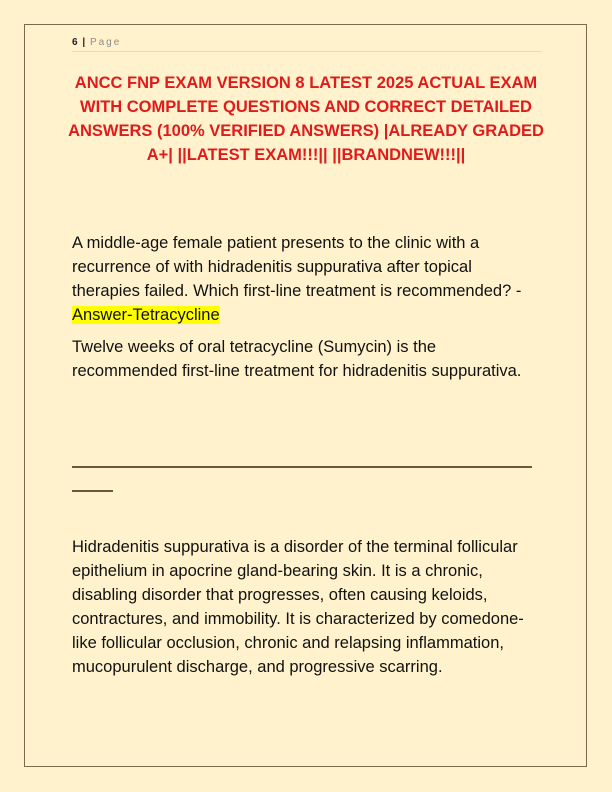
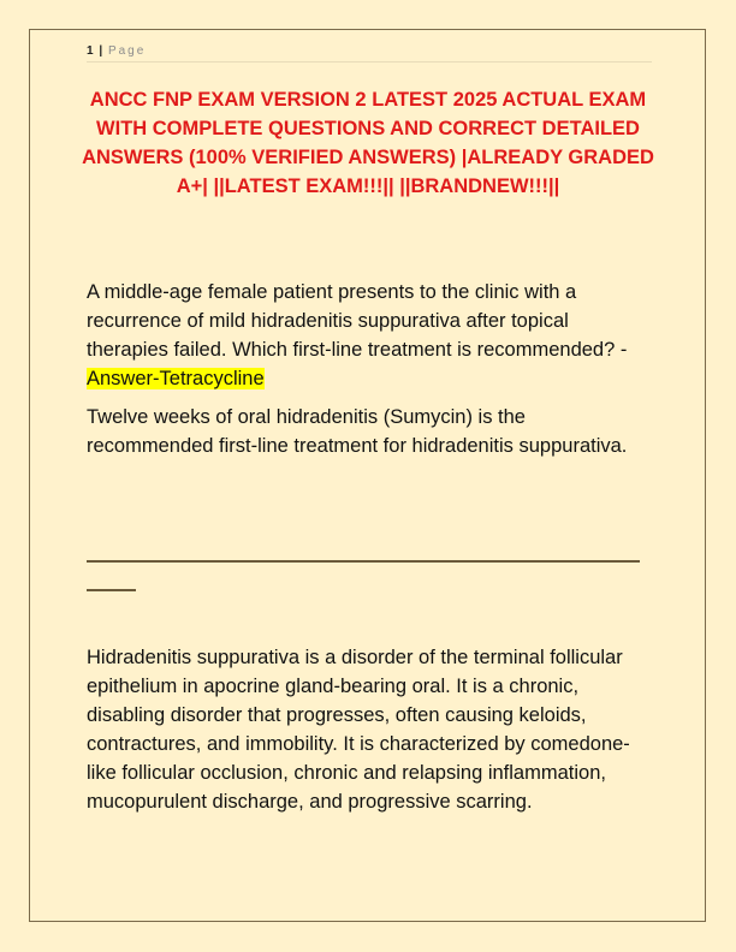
- 6 | Page
+ 1 | Page
- ANCC FNP EXAM VERSION 8 LATEST 2025 ACTUAL EXAM WITH COMPLETE QUESTIONS AND CORRECT DETAILED ANSWERS (100% VERIFIED ANSWERS) |ALREADY GRADED A+| ||LATEST EXAM!!!|| ||BRANDNEW!!!||
+ ANCC FNP EXAM VERSION 2 LATEST 2025 ACTUAL EXAM WITH COMPLETE QUESTIONS AND CORRECT DETAILED ANSWERS (100% VERIFIED ANSWERS) |ALREADY GRADED A+| ||LATEST EXAM!!!|| ||BRANDNEW!!!||
- A middle-age female patient presents to the clinic with a recurrence of with hidradenitis suppurativa after topical therapies failed. Which first-line treatment is recommended? - Answer-Tetracycline
+ A middle-age female patient presents to the clinic with a recurrence of mild hidradenitis suppurativa after topical therapies failed. Which first-line treatment is recommended? - Answer-Tetracycline
- Twelve weeks of oral tetracycline (Sumycin) is the recommended first-line treatment for hidradenitis suppurativa.
+ Twelve weeks of oral hidradenitis (Sumycin) is the recommended first-line treatment for hidradenitis suppurativa.
- Hidradenitis suppurativa is a disorder of the terminal follicular epithelium in apocrine gland-bearing skin. It is a chronic, disabling disorder that progresses, often causing keloids, contractures, and immobility. It is characterized by comedone-like follicular occlusion, chronic and relapsing inflammation, mucopurulent discharge, and progressive scarring.
+ Hidradenitis suppurativa is a disorder of the terminal follicular epithelium in apocrine gland-bearing oral. It is a chronic, disabling disorder that progresses, often causing keloids, contractures, and immobility. It is characterized by comedone-like follicular occlusion, chronic and relapsing inflammation, mucopurulent discharge, and progressive scarring.
